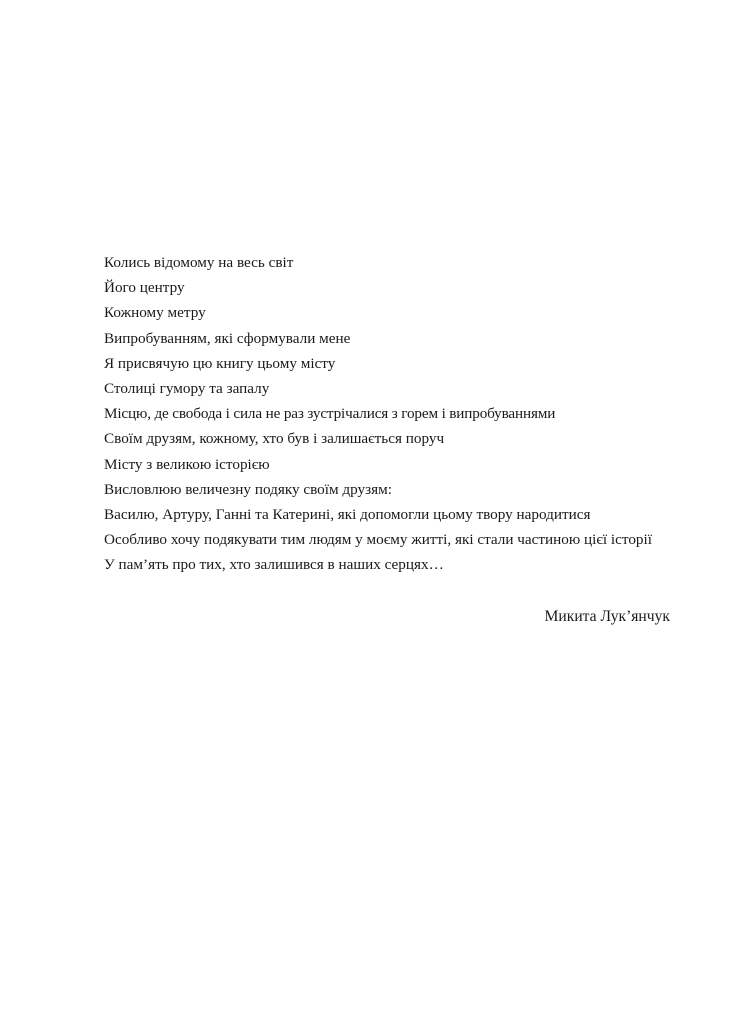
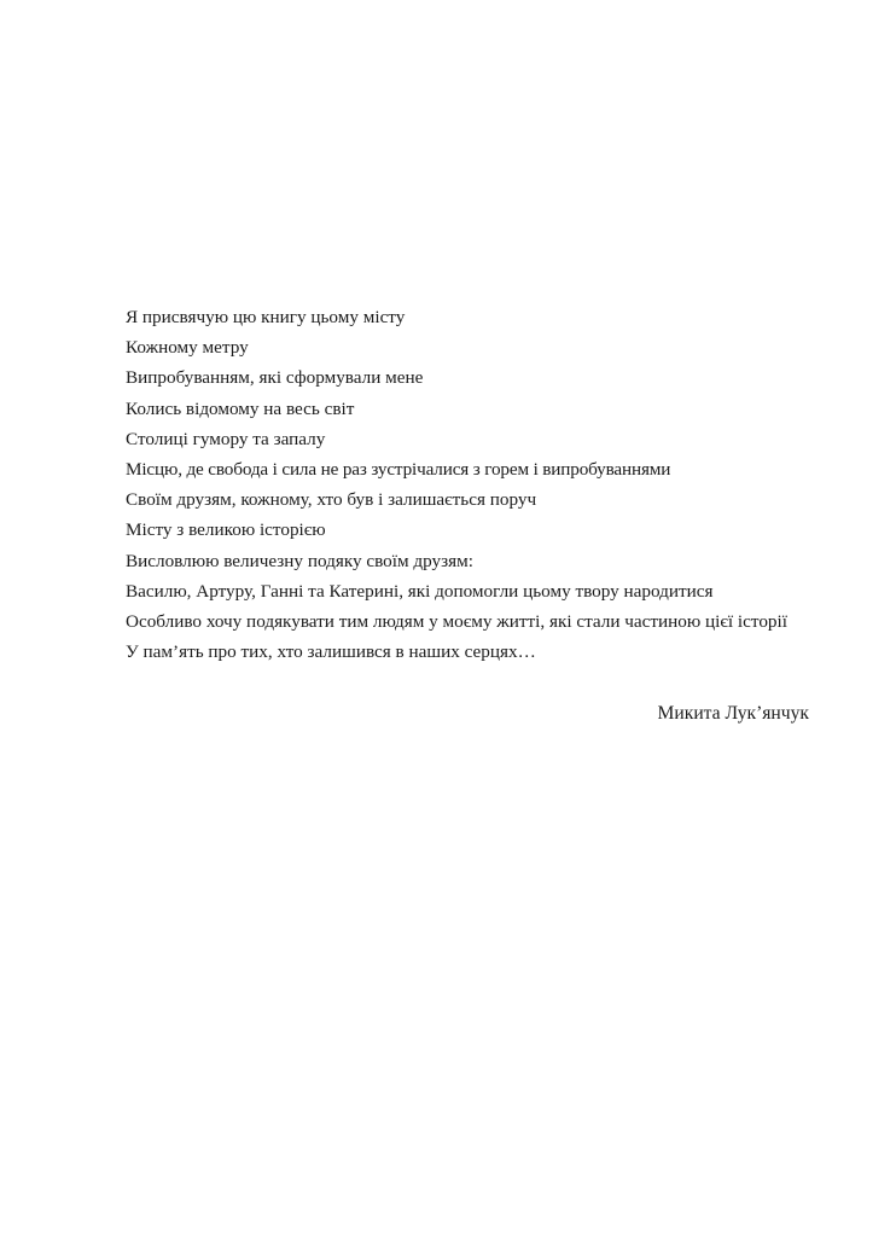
- Колись відомому на весь світ
+ Я присвячую цю книгу цьому місту
- Його центру
  Кожному метру
  Випробуванням, які сформували мене
- Я присвячую цю книгу цьому місту
+ Колись відомому на весь світ
  Столиці гумору та запалу
  Місцю, де свобода і сила не раз зустрічалися з горем і випробуваннями
  Своїм друзям, кожному, хто був і залишається поруч
  Місту з великою історією
  Висловлюю величезну подяку своїм друзям:
  Василю, Артуру, Ганні та Катерині, які допомогли цьому твору народитися
  Особливо хочу подякувати тим людям у моєму житті, які стали частиною цієї історії
  У пам’ять про тих, хто залишився в наших серцях…
  Микита Лук’янчук
